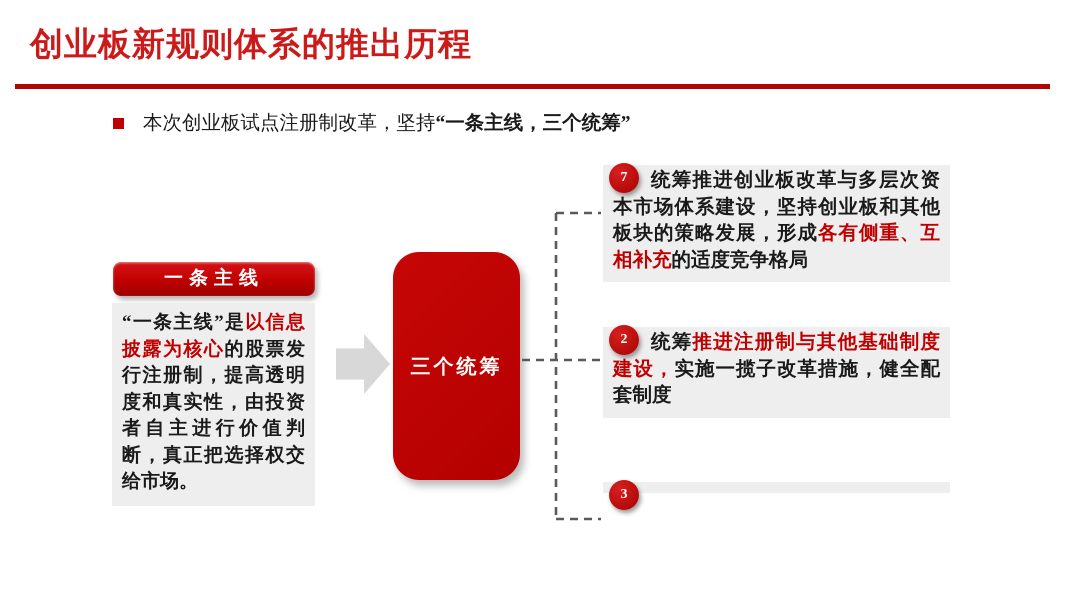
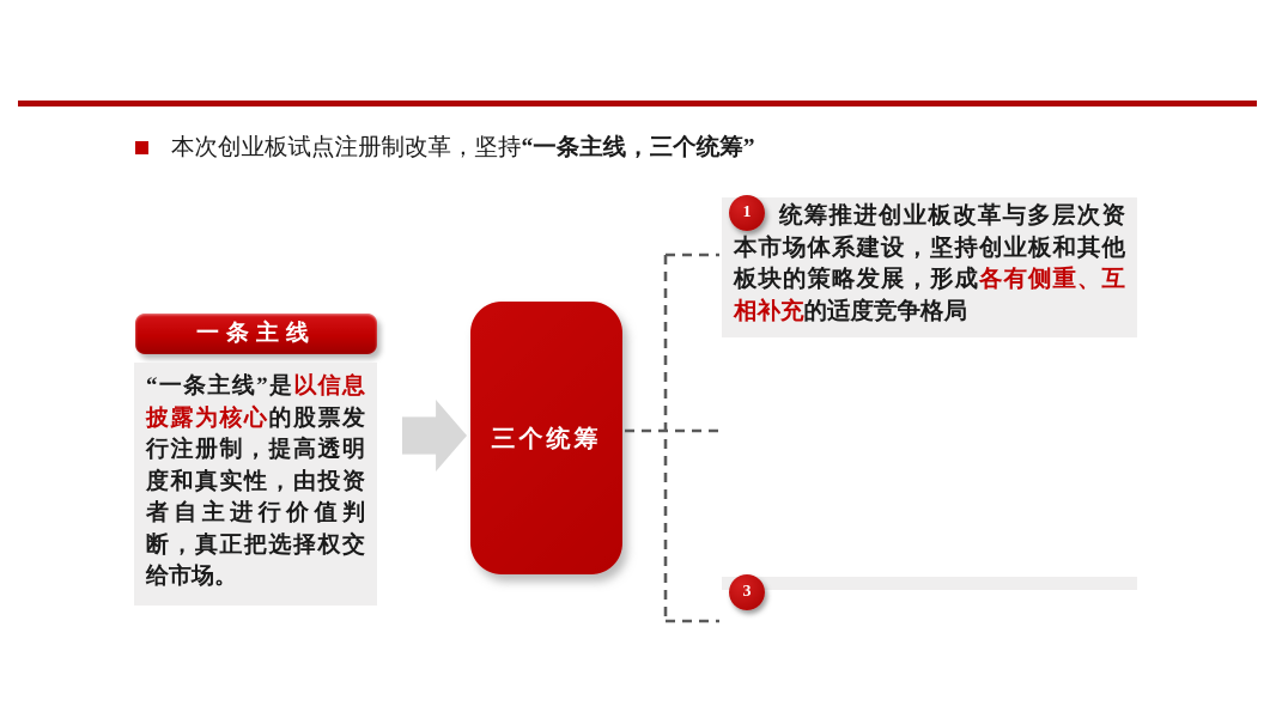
- 创业板新规则体系的推出历程
  本次创业板试点注册制改革，坚持“一条主线，三个统筹”
  一条主线
  “一条主线”是以信息披露为核心的股票发行注册制，提高透明度和真实性，由投资者自主进行价值判断，真正把选择权交给市场。
  三个统筹
- 7
+ 1
  统筹推进创业板改革与多层次资本市场体系建设，坚持创业板和其他板块的策略发展，形成各有侧重、互相补充的适度竞争格局
- 2
- 统筹推进注册制与其他基础制度建设，实施一揽子改革措施，健全配套制度
  3
